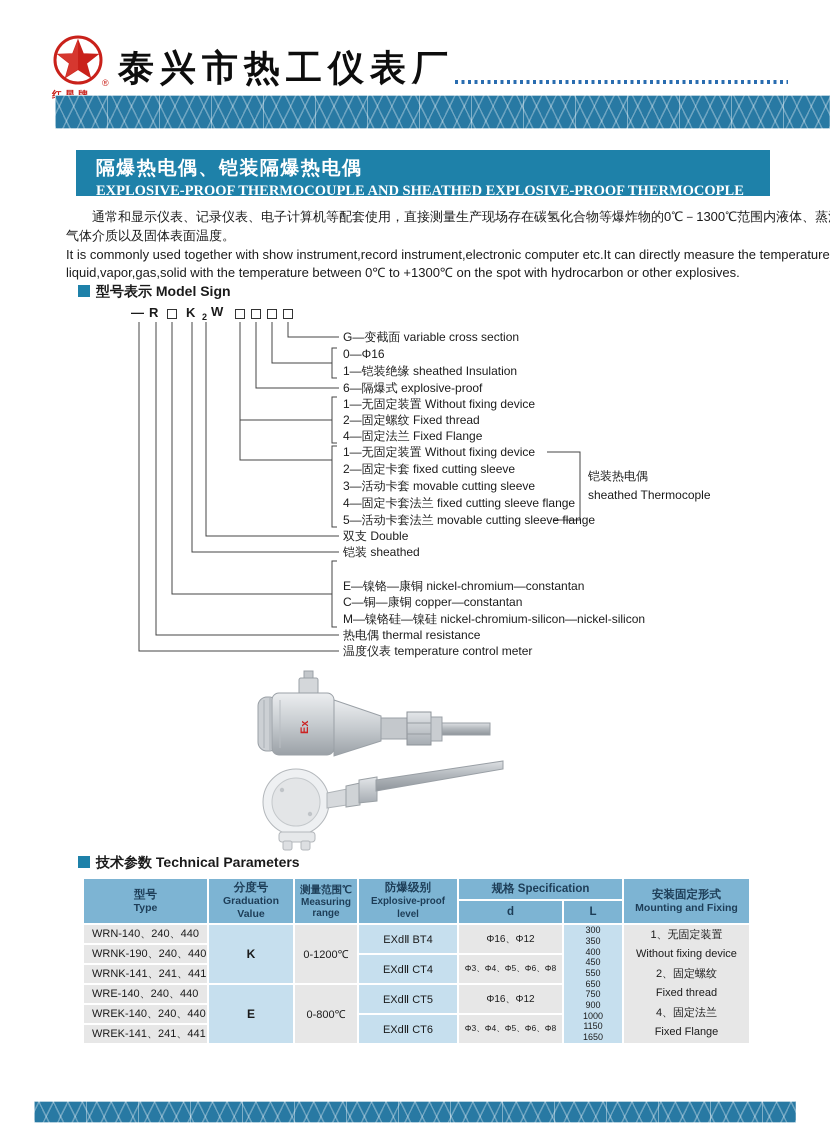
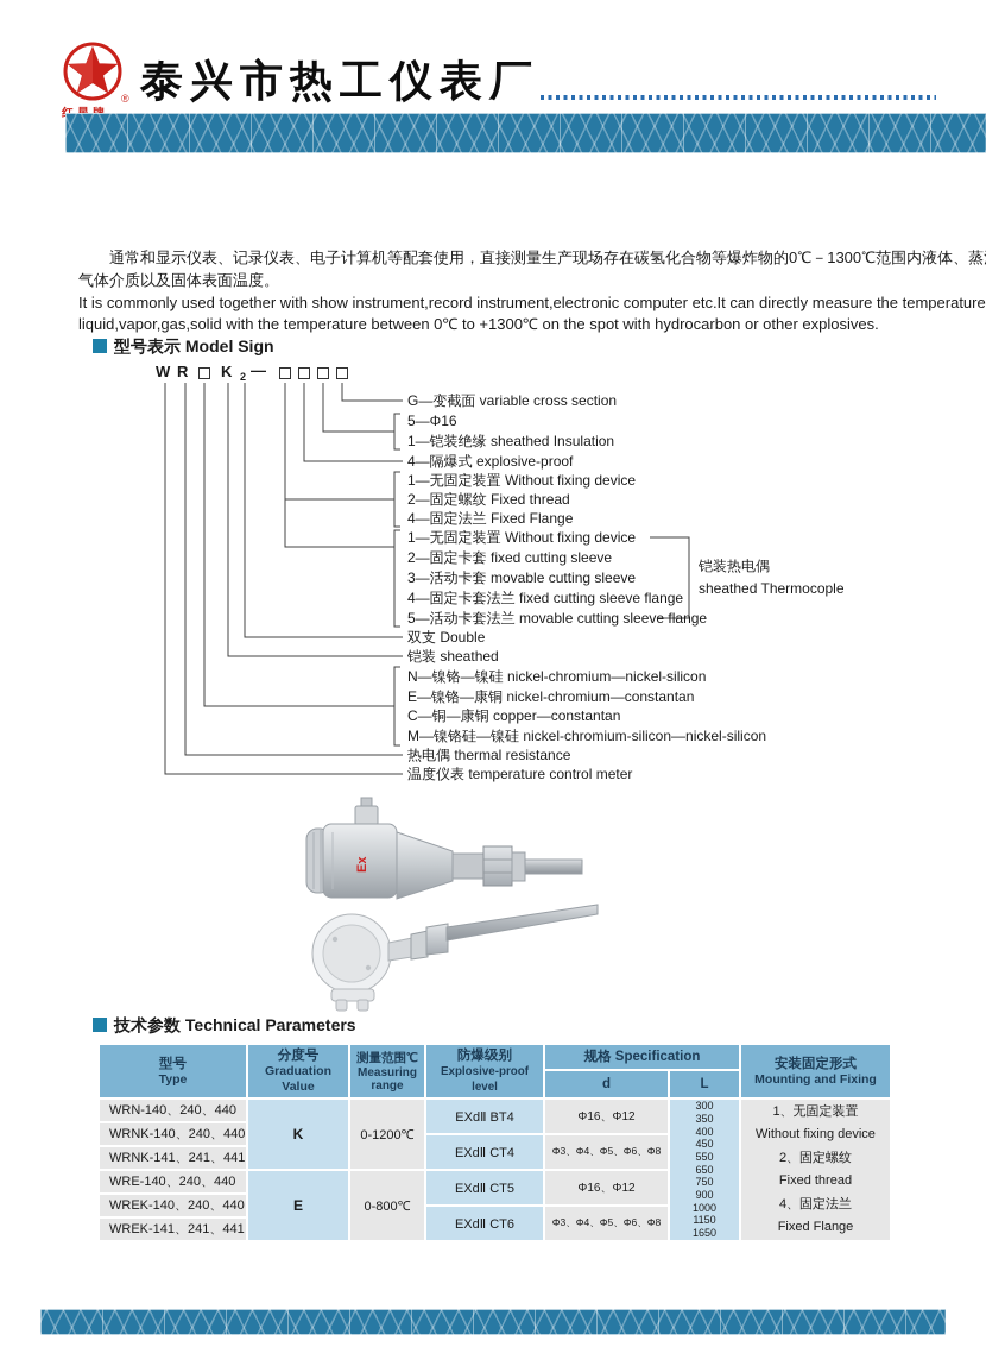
  ®
  泰兴市热工仪表厂
- 隔爆热电偶、铠装隔爆热电偶
- EXPLOSIVE-PROOF THERMOCOUPLE AND SHEATHED EXPLOSIVE-PROOF THERMOCOPLE
  通常和显示仪表、记录仪表、电子计算机等配套使用，直接测量生产现场存在碳氢化合物等爆炸物的0℃－1300℃范围内液体、蒸
  气体介质以及固体表面温度。
  It is commonly used together with show instrument,record instrument,electronic computer etc.It can directly measure the temperature
  liquid,vapor,gas,solid with the temperature between 0℃ to +1300℃ on the spot with hydrocarbon or other explosives.
  型号表示 Model Sign
- —
+ W
  R
  K
  2
- W
+ —
  G—变截面 variable cross section
- 0—Φ16
+ 5—Φ16
  1—铠装绝缘 sheathed Insulation
- 6—隔爆式 explosive-proof
+ 4—隔爆式 explosive-proof
  1—无固定装置 Without fixing device
  2—固定螺纹 Fixed thread
  4—固定法兰 Fixed Flange
  1—无固定装置 Without fixing device
  2—固定卡套 fixed cutting sleeve
  3—活动卡套 movable cutting sleeve
  4—固定卡套法兰 fixed cutting sleeve flange
  5—活动卡套法兰 movable cutting sleeve flange
  双支 Double
  铠装 sheathed
+ N—镍铬—镍硅 nickel-chromium—nickel-silicon
  E—镍铬—康铜 nickel-chromium—constantan
  C—铜—康铜 copper—constantan
  M—镍铬硅—镍硅 nickel-chromium-silicon—nickel-silicon
  热电偶 thermal resistance
  温度仪表 temperature control meter
  铠装热电偶
  sheathed Thermocople
  技术参数 Technical Parameters
  型号 Type	分度号 Graduation Value	测量范围℃ Measuring range	防爆级别 Explosive-proof level	规格 Specification	安装固定形式 Mounting and Fixing
  d	L
  WRN-140、240、440	K	0-1200℃	EXdⅡ BT4	Φ16、Φ12	300 350 400 450 550 650 750 900 1000 1150 1650	1、无固定装置 Without fixing device 2、固定螺纹 Fixed thread 4、固定法兰 Fixed Flange
- WRNK-190、240、440
+ WRNK-140、240、440
  EXdⅡ CT4	Φ3、Φ4、Φ5、Φ6、Φ8
  WRNK-141、241、441
  WRE-140、240、440	E	0-800℃	EXdⅡ CT5	Φ16、Φ12
  WREK-140、240、440
  EXdⅡ CT6	Φ3、Φ4、Φ5、Φ6、Φ8
  WREK-141、241、441
